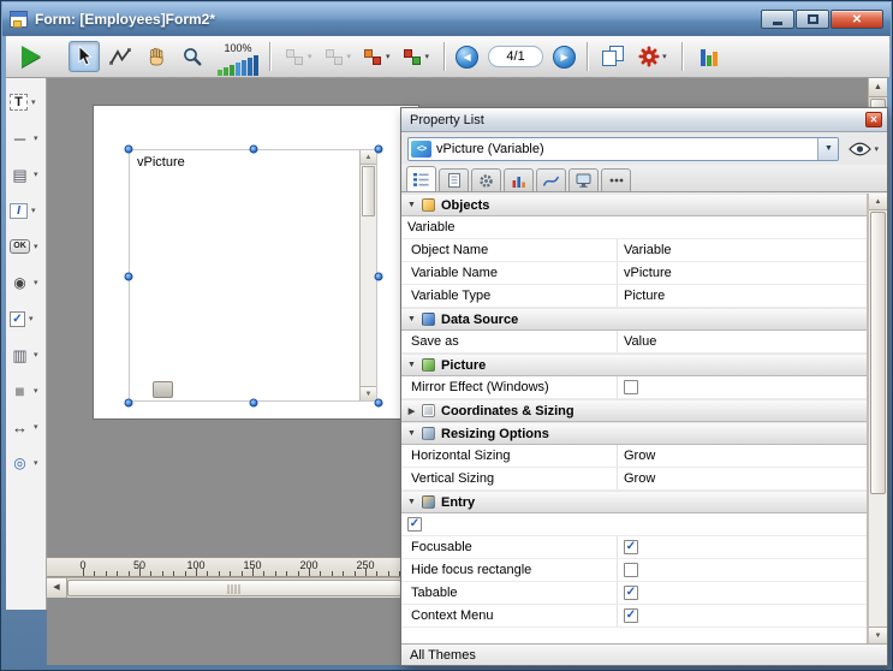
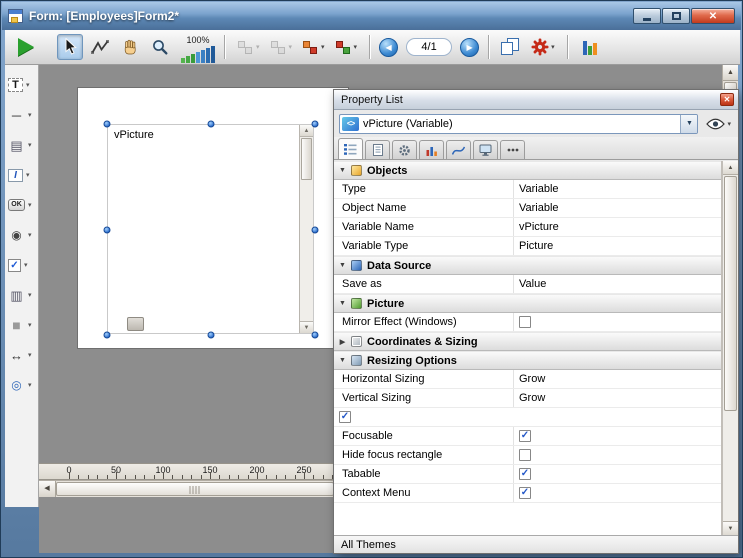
  Form: [Employees]Form2*
  ✕
  100%
  ◀
  4/1
  ▶
  T
  ─
  ▤
  I
  ◉
  ✓
  ▥
  ■
  ↔
  ◎
  vPicture
  0
  50
  100
  150
  200
  250
  Property List
  ✕
  <>
  vPicture (Variable)
  Objects
+ Type
  Variable
  Object Name
  Variable
  Variable Name
  vPicture
  Variable Type
  Picture
  Data Source
  Save as
  Value
  Picture
  Mirror Effect (Windows)
  Coordinates & Sizing
  Resizing Options
  Horizontal Sizing
  Grow
  Vertical Sizing
  Grow
- Entry
  ✓
  Focusable
  ✓
  Hide focus rectangle
  Tabable
  ✓
  Context Menu
  ✓
  All Themes
